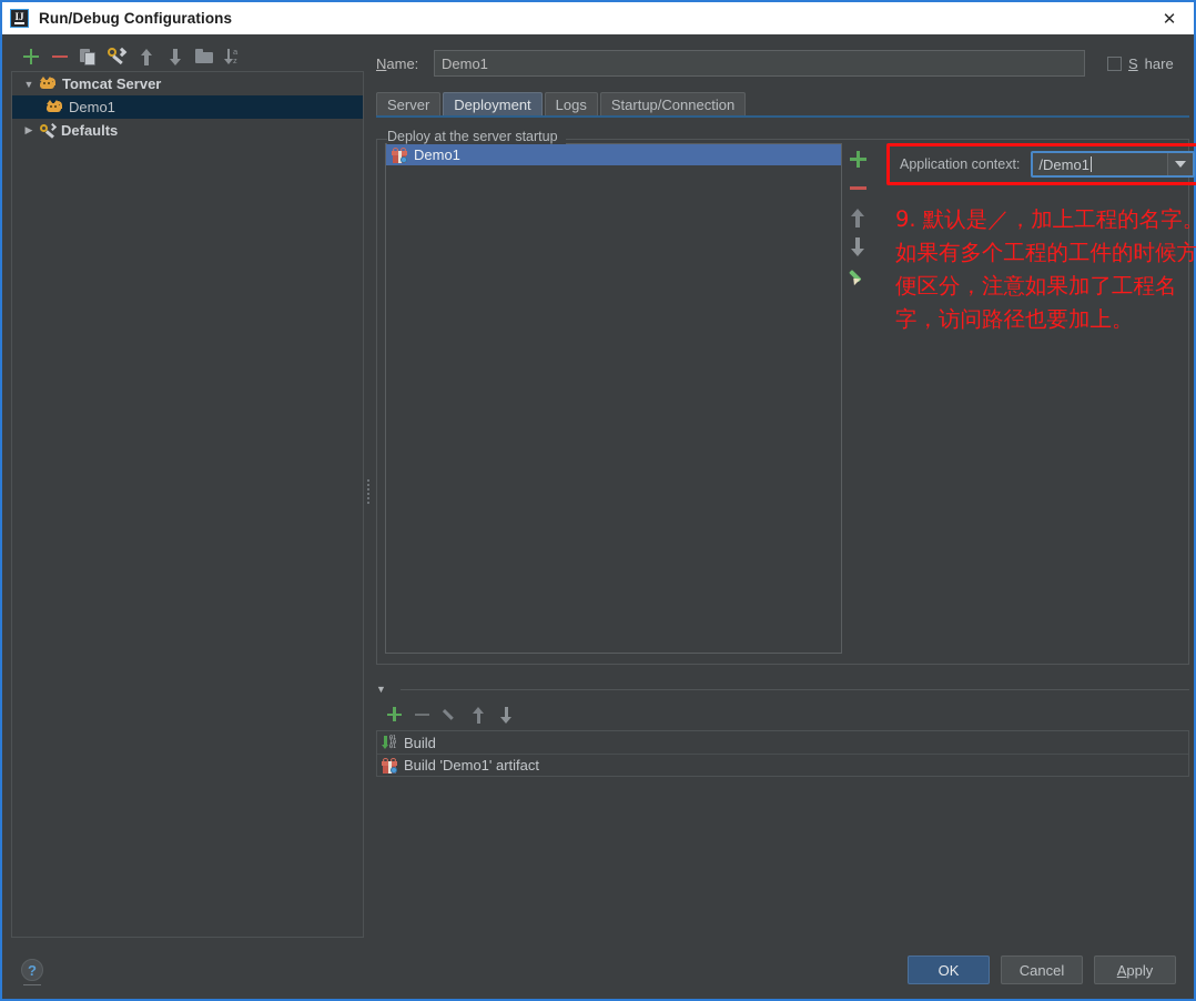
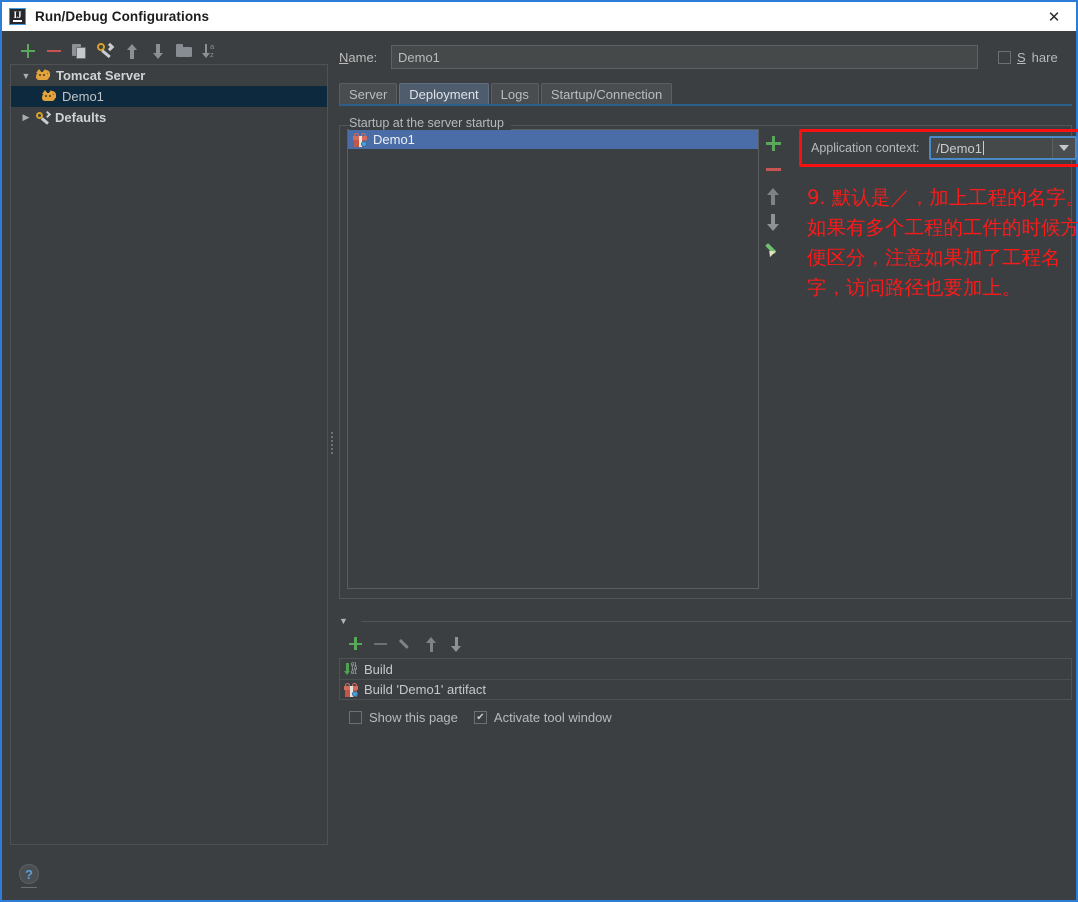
  IJ
  Run/Debug Configurations
  ✕
  a
  z
  ▼
  Tomcat Server
  Demo1
  ▶
  Defaults
  Name:
  Demo1
  S hare
  Server
  Deployment
  Logs
  Startup/Connection
- Deploy at the server startup
+ Startup at the server startup
  Demo1
  Application context:
  /Demo1
  9. 默认是／，加上工程的名字。如果有多个工程的工件的时候方便区分，注意如果加了工程名字，访问路径也要加上。
  ▼
  Build
  Build 'Demo1' artifact
+ Show this page
+ Activate tool window
  ?
- OK
- Cancel
- Apply
